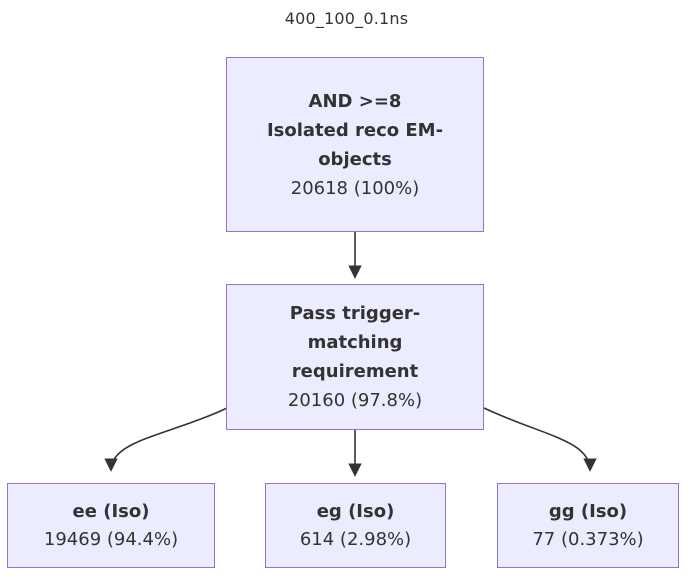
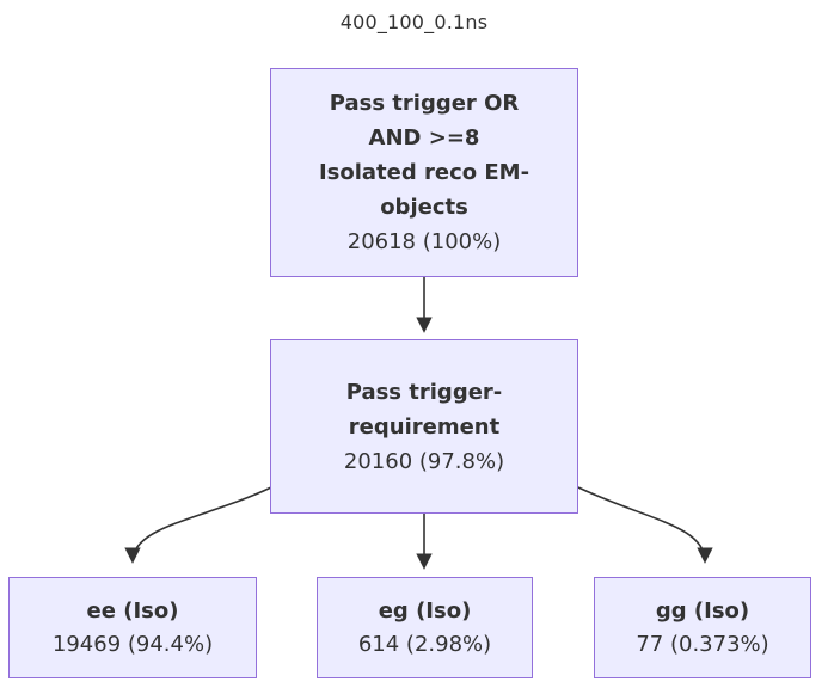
  400_100_0.1ns
+ Pass trigger OR
  AND >=8
  Isolated reco EM-
  objects
  20618 (100%)
  Pass trigger-
- matching
  requirement
  20160 (97.8%)
  ee (Iso)
  19469 (94.4%)
  eg (Iso)
  614 (2.98%)
  gg (Iso)
  77 (0.373%)
